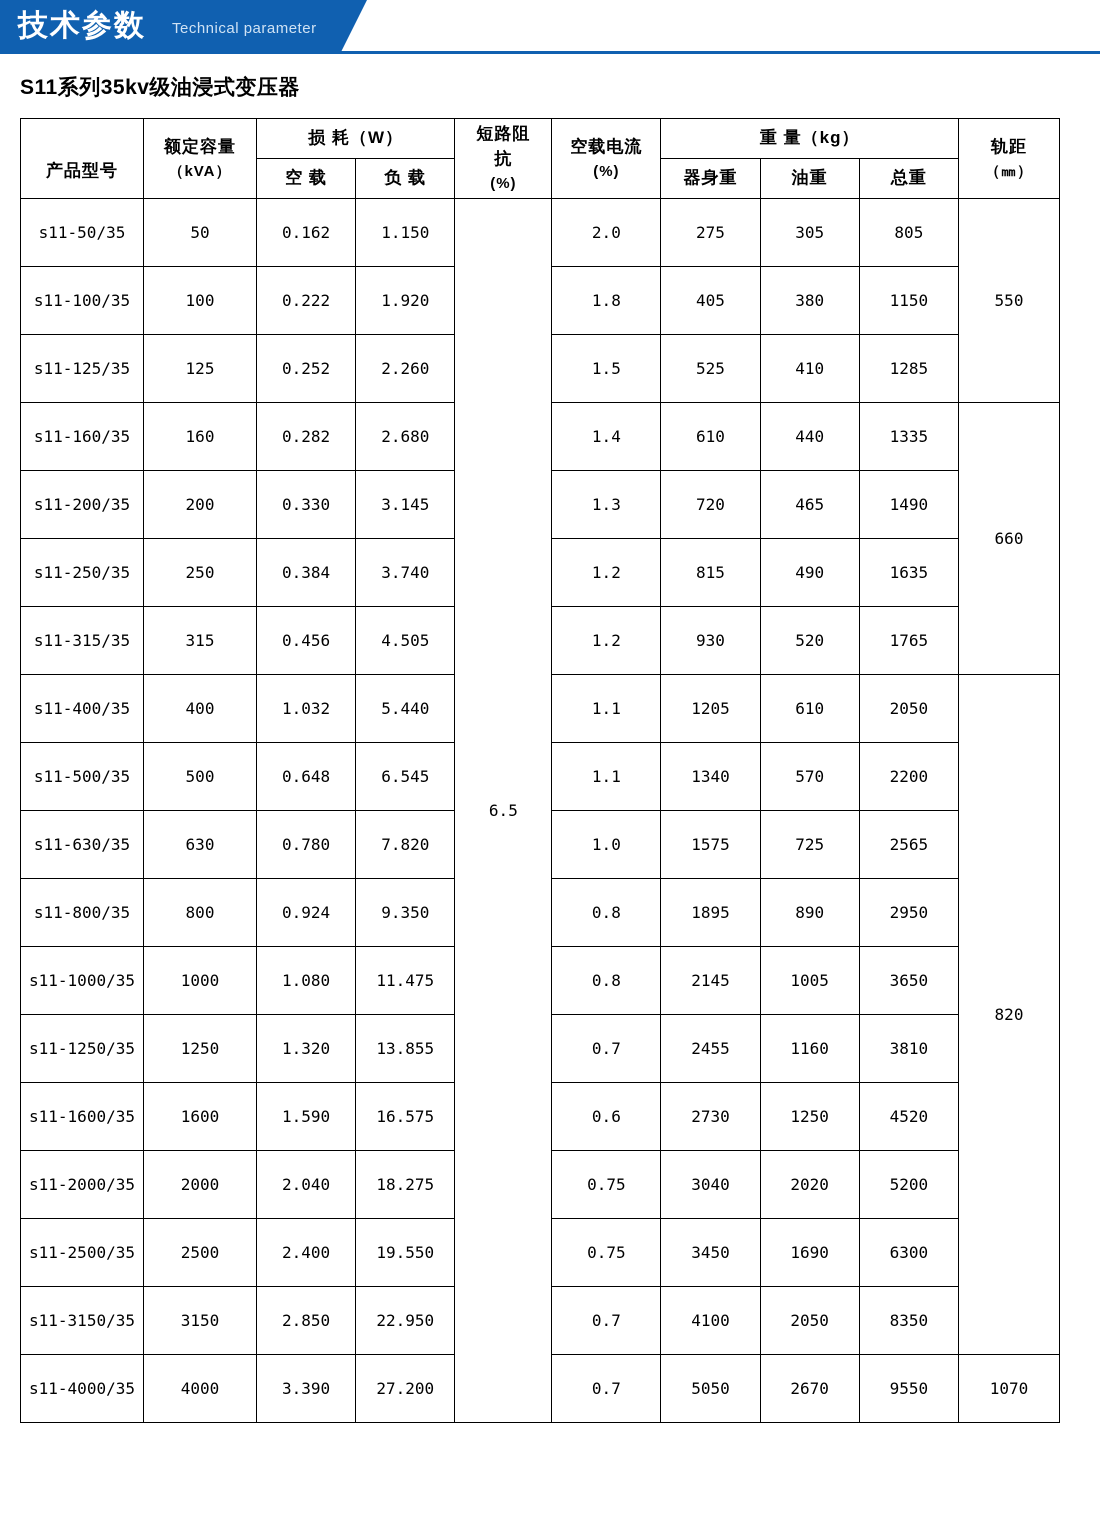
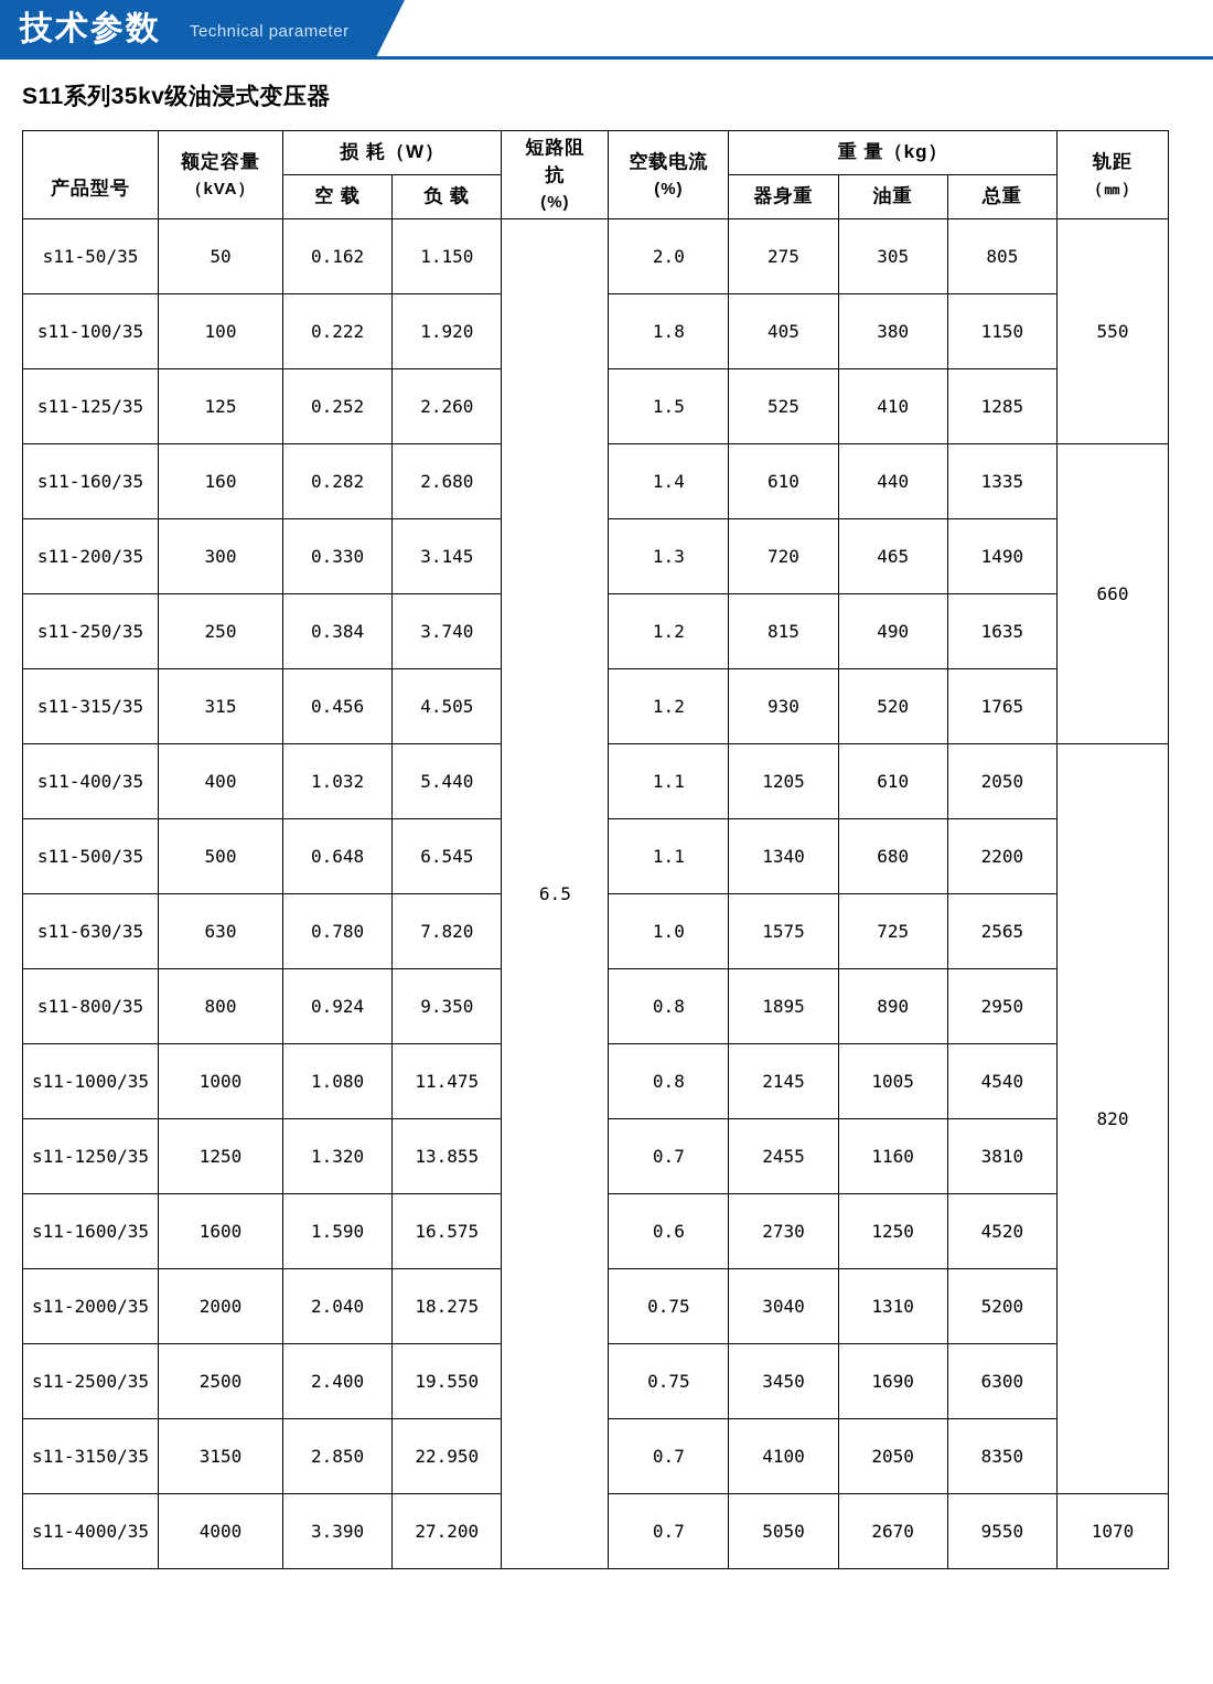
  技术参数
  Technical parameter
  S11系列35kv级油浸式变压器
  产品型号	额定容量 （kVA）	损 耗（W）	短路阻 抗 (%)	空载电流 (%)	重 量（kg）	轨距 （㎜）
  空 载	负 载	器身重	油重	总重
  s11-50/35	50	0.162	1.150	6.5	2.0	275	305	805	550
  s11-100/35	100	0.222	1.920	1.8	405	380	1150
  s11-125/35	125	0.252	2.260	1.5	525	410	1285
  s11-160/35	160	0.282	2.680	1.4	610	440	1335	660
- s11-200/35	200	0.330	3.145	1.3	720	465	1490
+ s11-200/35	300	0.330	3.145	1.3	720	465	1490
  s11-250/35	250	0.384	3.740	1.2	815	490	1635
  s11-315/35	315	0.456	4.505	1.2	930	520	1765
  s11-400/35	400	1.032	5.440	1.1	1205	610	2050	820
- s11-500/35	500	0.648	6.545	1.1	1340	570	2200
+ s11-500/35	500	0.648	6.545	1.1	1340	680	2200
  s11-630/35	630	0.780	7.820	1.0	1575	725	2565
  s11-800/35	800	0.924	9.350	0.8	1895	890	2950
- s11-1000/35	1000	1.080	11.475	0.8	2145	1005	3650
+ s11-1000/35	1000	1.080	11.475	0.8	2145	1005	4540
  s11-1250/35	1250	1.320	13.855	0.7	2455	1160	3810
  s11-1600/35	1600	1.590	16.575	0.6	2730	1250	4520
- s11-2000/35	2000	2.040	18.275	0.75	3040	2020	5200
+ s11-2000/35	2000	2.040	18.275	0.75	3040	1310	5200
  s11-2500/35	2500	2.400	19.550	0.75	3450	1690	6300
  s11-3150/35	3150	2.850	22.950	0.7	4100	2050	8350
  s11-4000/35	4000	3.390	27.200	0.7	5050	2670	9550	1070
